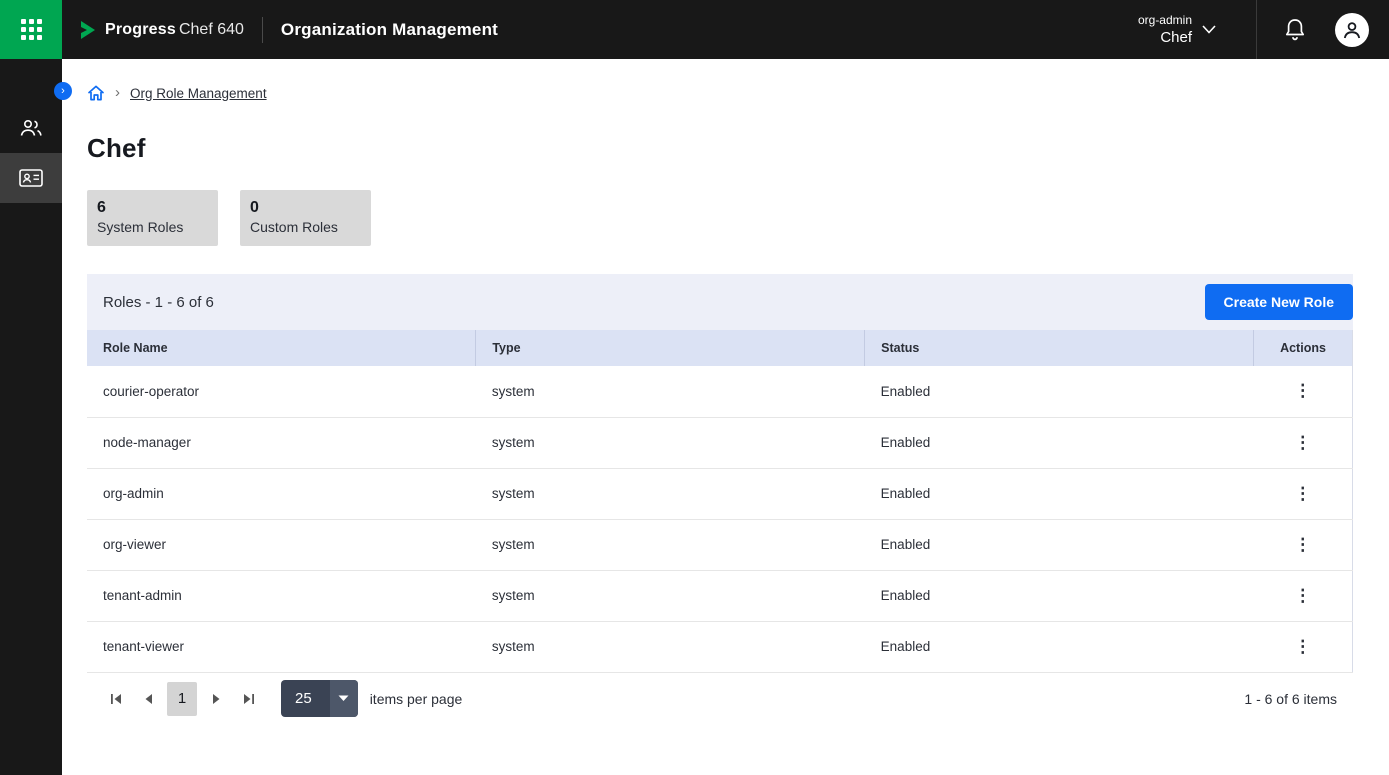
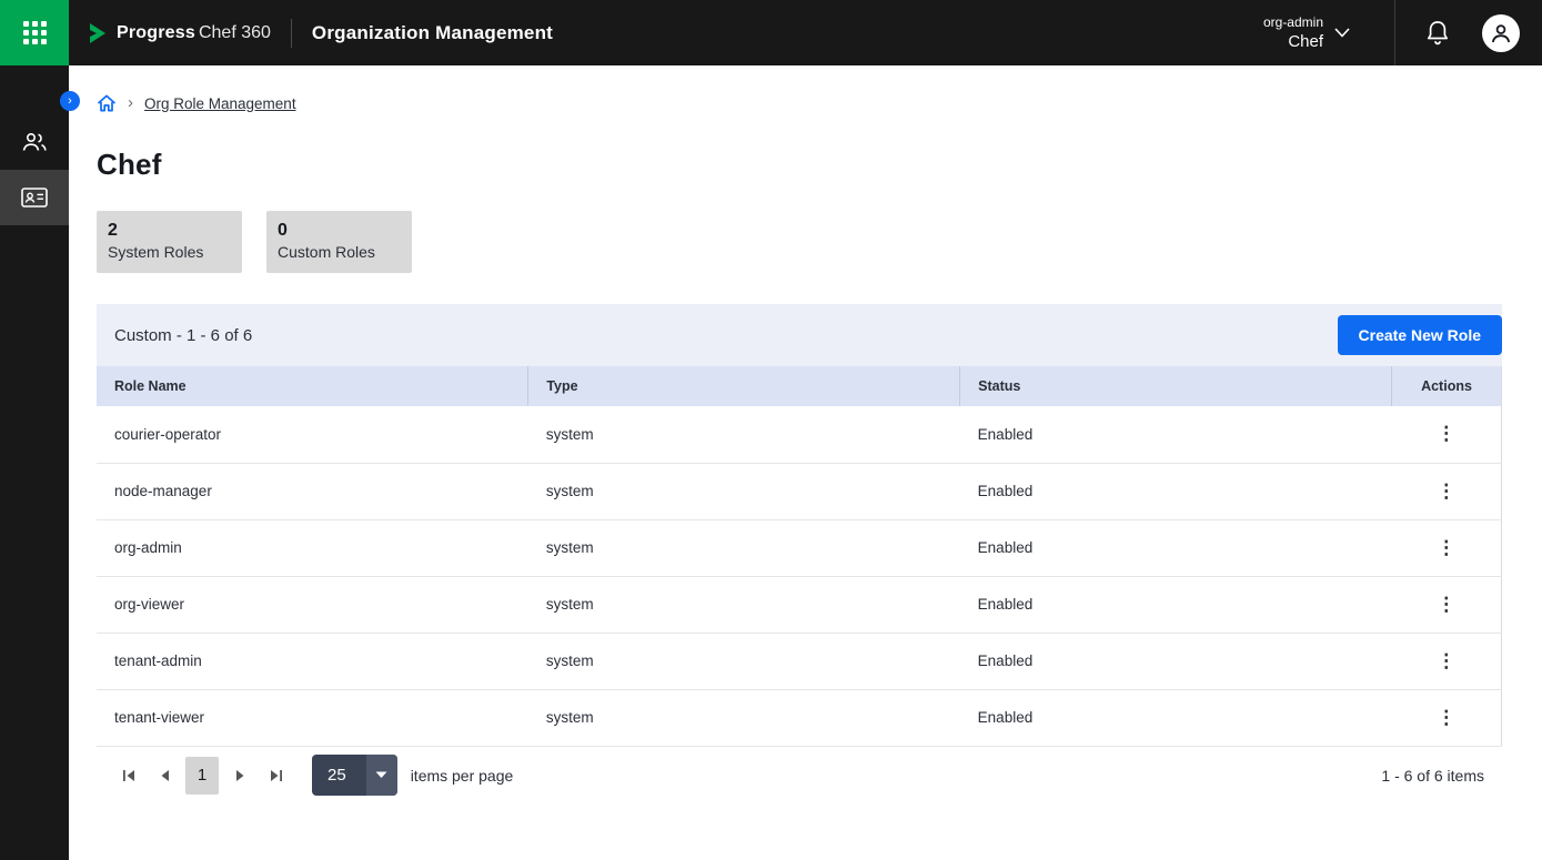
  Progress
- Chef 640
+ Chef 360
  Organization Management
  org-admin
  Chef
  ›
  ›
  Org Role Management
  Chef
- 6
+ 2
  System Roles
  0
  Custom Roles
- Roles - 1 - 6 of 6
+ Custom - 1 - 6 of 6
  Create New Role
  Role Name	Type	Status	Actions
  courier-operator	system	Enabled	⋮
  node-manager	system	Enabled	⋮
  org-admin	system	Enabled	⋮
  org-viewer	system	Enabled	⋮
  tenant-admin	system	Enabled	⋮
  tenant-viewer	system	Enabled	⋮
  1
  25
  items per page
  1 - 6 of 6 items
